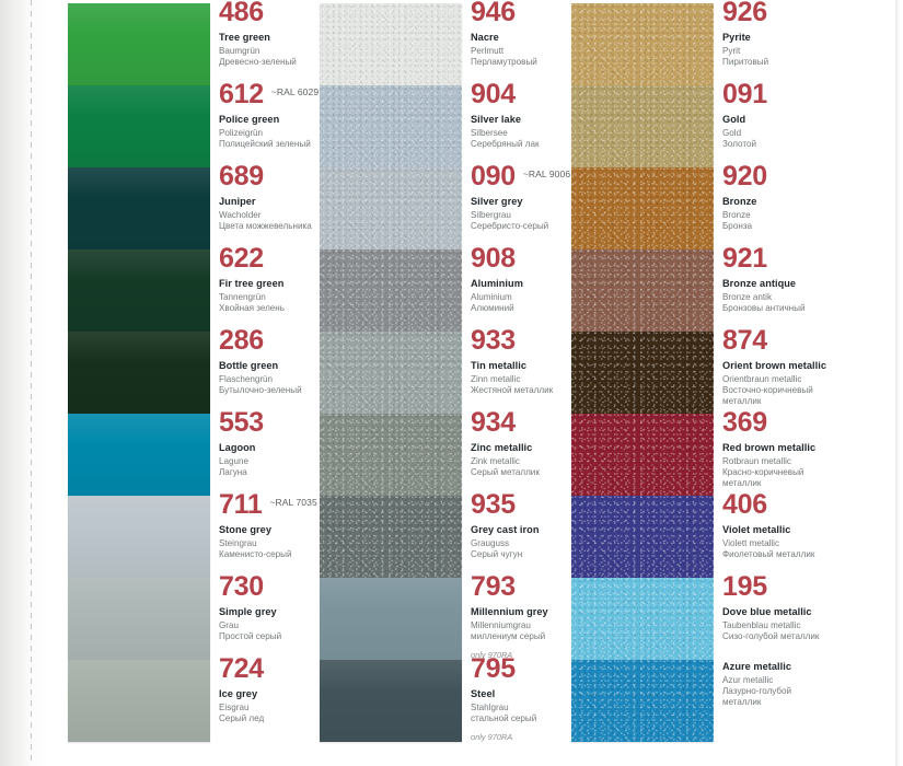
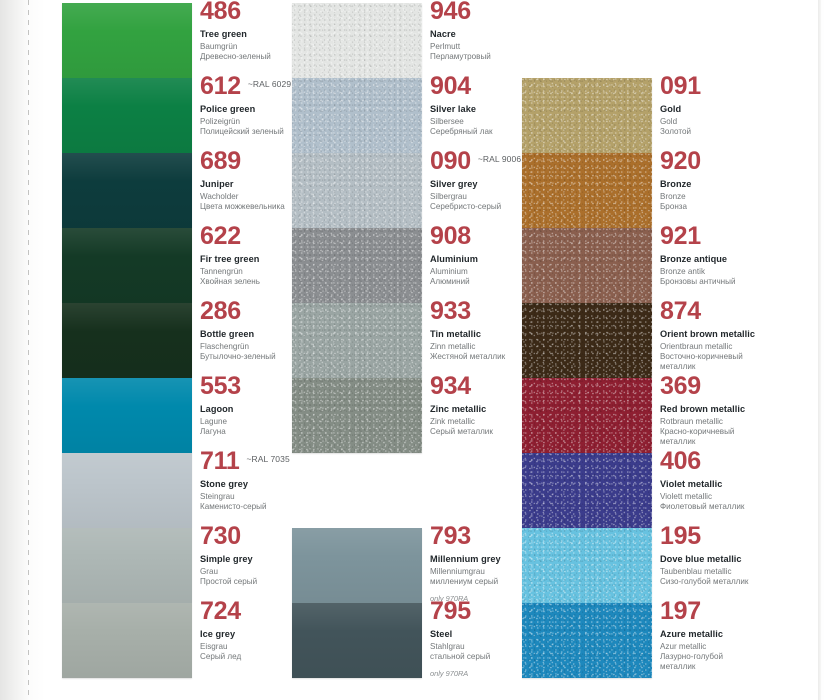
  486
  Tree green
  Baumgrün
  Древесно-зеленый
  612
  ~RAL 6029
  Police green
  Polizeigrün
  Полицейский зеленый
  689
  Juniper
  Wacholder
  Цвета можжевельника
  622
  Fir tree green
  Tannengrün
  Хвойная зелень
  286
  Bottle green
  Flaschengrün
  Бутылочно-зеленый
  553
  Lagoon
  Lagune
  Лагуна
  711
  ~RAL 7035
  Stone grey
  Steingrau
  Каменисто-серый
  730
  Simple grey
  Grau
  Простой серый
  724
  Ice grey
  Eisgrau
  Серый лед
  946
  Nacre
  Perlmutt
  Перламутровый
  904
  Silver lake
  Silbersee
  Серебряный лак
  090
  ~RAL 9006
  Silver grey
  Silbergrau
  Серебристо-серый
  908
  Aluminium
  Aluminium
  Алюминий
  933
  Tin metallic
  Zinn metallic
  Жестяной металлик
  934
  Zinc metallic
  Zink metallic
  Серый металлик
- 935
- Grey cast iron
- Grauguss
- Серый чугун
  793
  Millennium grey
  Millenniumgrau
  миллениум серый
  only 970RA
  795
  Steel
  Stahlgrau
  стальной серый
  only 970RA
- 926
- Pyrite
- Pyrit
- Пиритовый
  091
  Gold
  Gold
  Золотой
  920
  Bronze
  Bronze
  Бронза
  921
  Bronze antique
  Bronze antik
  Бронзовы античный
  874
  Orient brown metallic
  Orientbraun metallic
  Восточно-коричневый металлик
  369
  Red brown metallic
  Rotbraun metallic
  Красно-коричневый металлик
  406
  Violet metallic
  Violett metallic
  Фиолетовый металлик
  195
  Dove blue metallic
  Taubenblau metallic
  Сизо-голубой металлик
+ 197
  Azure metallic
  Azur metallic
  Лазурно-голубой металлик
